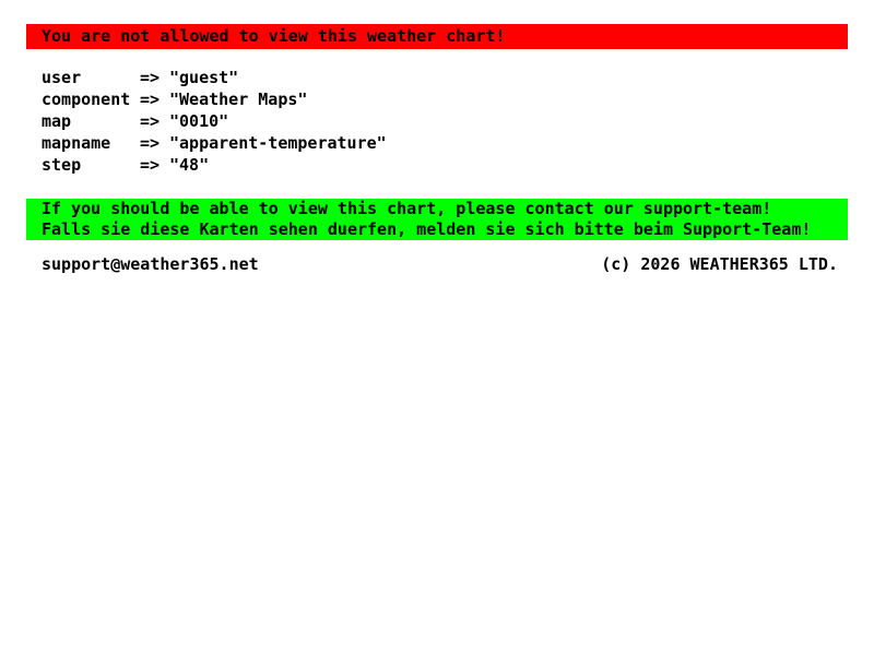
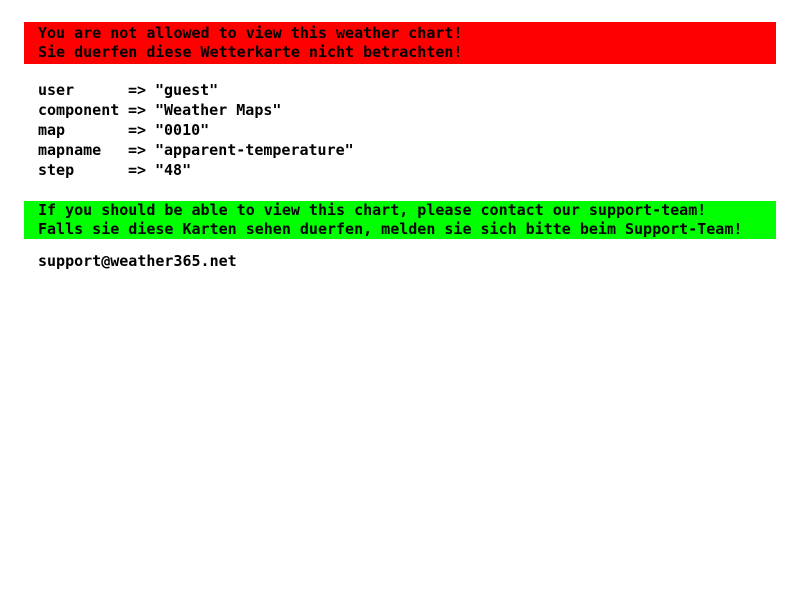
  You are not allowed to view this weather chart!
+ Sie duerfen diese Wetterkarte nicht betrachten!
  user
  =>
  "guest"
  component
  =>
  "Weather Maps"
  map
  =>
  "0010"
  mapname
  =>
  "apparent-temperature"
  step
  =>
  "48"
  If you should be able to view this chart, please contact our support-team!
  Falls sie diese Karten sehen duerfen, melden sie sich bitte beim Support-Team!
  support@weather365.net
- (c) 2026 WEATHER365 LTD.
